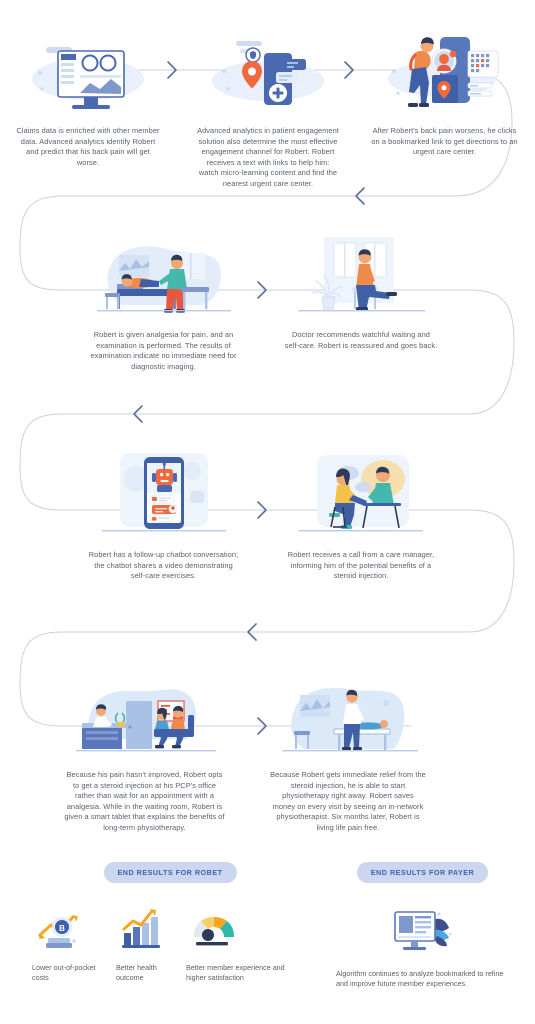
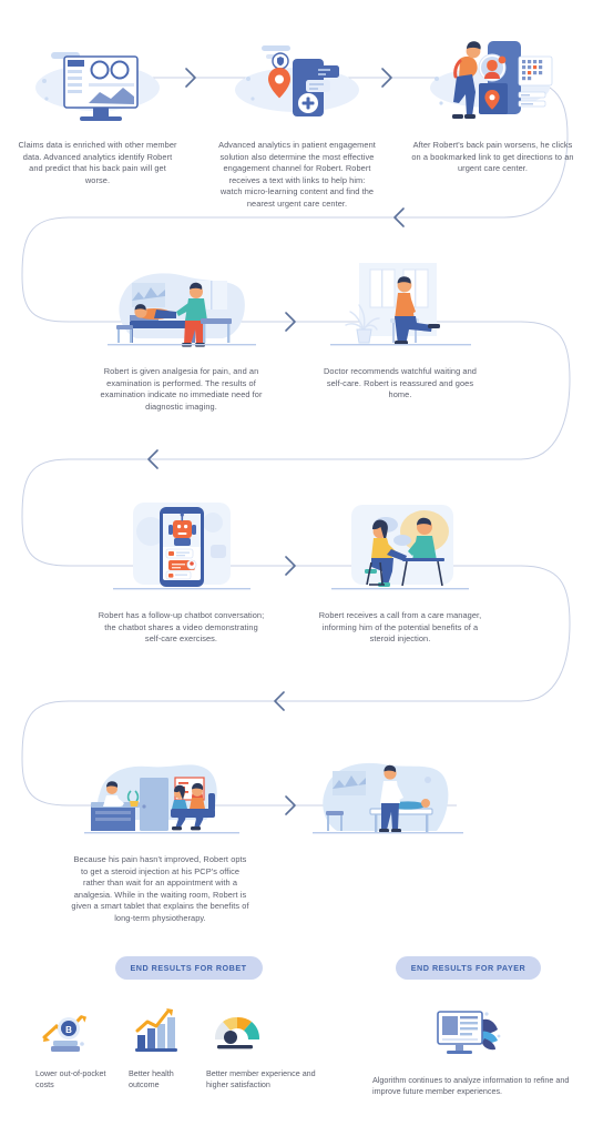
  Claims data is enriched with other member data. Advanced analytics identify Robert and predict that his back pain will get worse.
  Advanced analytics in patient engagement solution also determine the most effective engagement channel for Robert. Robert receives a text with links to help him: watch micro-learning content and find the nearest urgent care center.
  After Robert's back pain worsens, he clicks on a bookmarked link to get directions to an urgent care center.
  Robert is given analgesia for pain, and an examination is performed. The results of examination indicate no immediate need for diagnostic imaging.
- Doctor recommends watchful waiting and self-care. Robert is reassured and goes back.
+ Doctor recommends watchful waiting and self-care. Robert is reassured and goes home.
  Robert has a follow-up chatbot conversation; the chatbot shares a video demonstrating self-care exercises.
  Robert receives a call from a care manager, informing him of the potential benefits of a steroid injection.
  Because his pain hasn't improved, Robert opts to get a steroid injection at his PCP's office rather than wait for an appointment with a analgesia. While in the waiting room, Robert is given a smart tablet that explains the benefits of long-term physiotherapy.
- Because Robert gets immediate relief from the steroid injection, he is able to start physiotherapy right away. Robert saves money on every visit by seeing an in-network physiotherapist. Six months later, Robert is living life pain free.
  END RESULTS FOR ROBET
  B
  Lower out-of-pocket costs
  Better health outcome
  Better member experience and higher satisfaction
  END RESULTS FOR PAYER
- Algorithm continues to analyze bookmarked to refine and improve future member experiences.
+ Algorithm continues to analyze information to refine and improve future member experiences.
